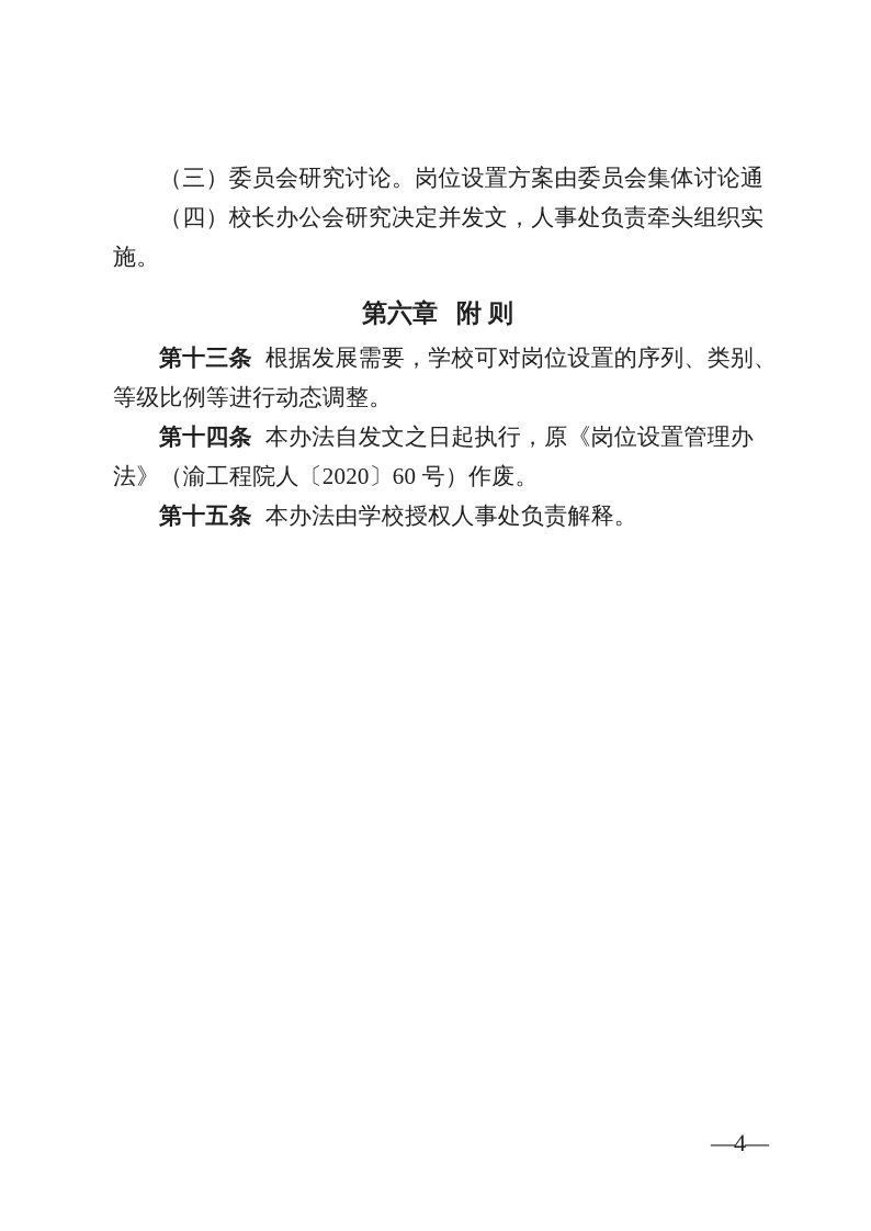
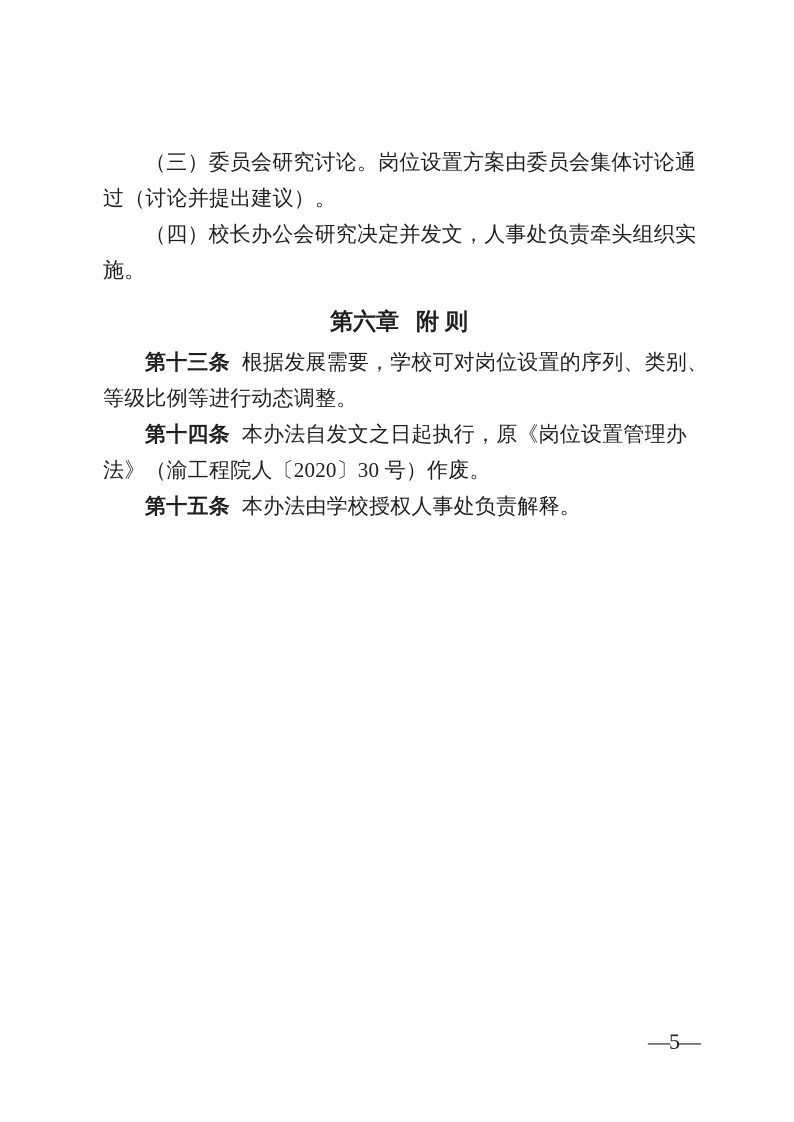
  （三）委员会研究讨论。岗位设置方案由委员会集体讨论通
+ 过（讨论并提出建议）。
  （四）校长办公会研究决定并发文，人事处负责牵头组织实
  施。
  第六章 附 则
  第十三条 根据发展需要，学校可对岗位设置的序列、类别、
  等级比例等进行动态调整。
  第十四条 本办法自发文之日起执行，原《岗位设置管理办
- 法》（渝工程院人〔2020〕60 号）作废。
+ 法》（渝工程院人〔2020〕30 号）作废。
  第十五条 本办法由学校授权人事处负责解释。
- —4—
+ —5—
